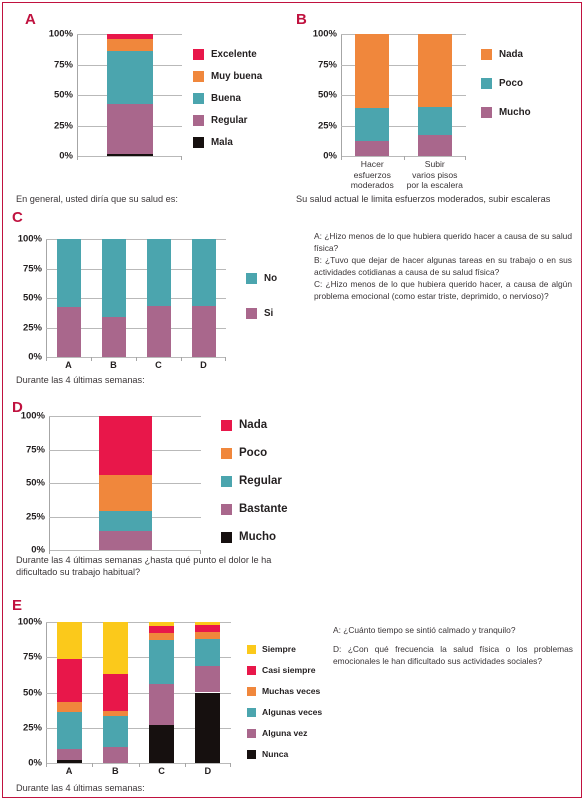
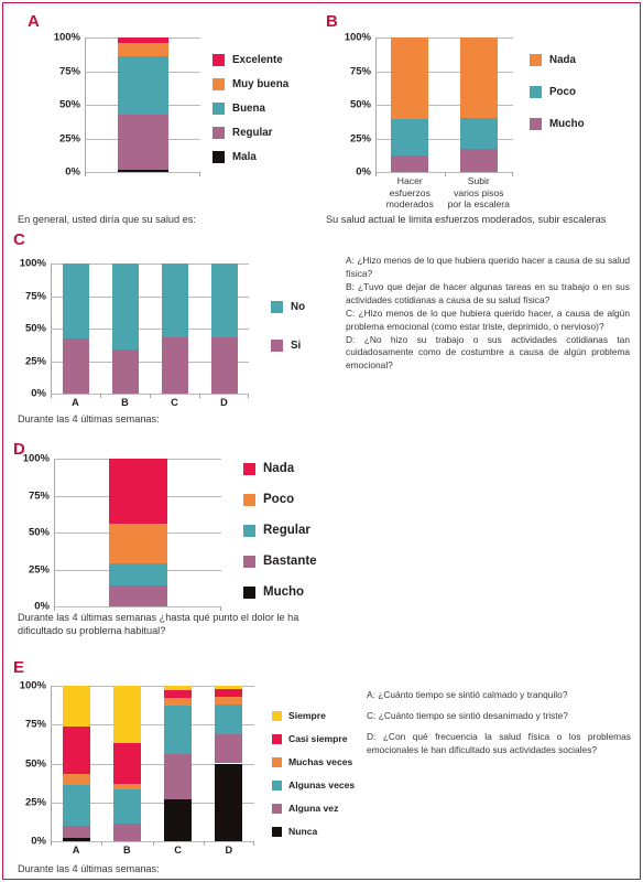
  A
  0%
  25%
  50%
  75%
  100%
  Excelente
  Muy buena
  Buena
  Regular
  Mala
  En general, usted diría que su salud es:
  B
  0%
  25%
  50%
  75%
  100%
  Hacer
  esfuerzos
  moderados
  Subir
  varios pisos
  por la escalera
  Nada
  Poco
  Mucho
  Su salud actual le limita esfuerzos moderados, subir escaleras
  C
  0%
  25%
  50%
  75%
  100%
  A
  B
  C
  D
  No
  Si
  Durante las 4 últimas semanas:
  A: ¿Hizo menos de lo que hubiera querido hacer a causa de su salud física?
  B: ¿Tuvo que dejar de hacer algunas tareas en su trabajo o en sus actividades cotidianas a causa de su salud física?
  C: ¿Hizo menos de lo que hubiera querido hacer, a causa de algún problema emocional (como estar triste, deprimido, o nervioso)?
+ D: ¿No hizo su trabajo o sus actividades cotidianas tan cuidadosamente como de costumbre a causa de algún problema emocional?
  D
  0%
  25%
  50%
  75%
  100%
  Nada
  Poco
  Regular
  Bastante
  Mucho
- Durante las 4 últimas semanas ¿hasta qué punto el dolor le ha dificultado su trabajo habitual?
+ Durante las 4 últimas semanas ¿hasta qué punto el dolor le ha dificultado su problema habitual?
  E
  0%
  25%
  50%
  75%
  100%
  A
  B
  C
  D
  Siempre
  Casi siempre
  Muchas veces
  Algunas veces
  Alguna vez
  Nunca
  Durante las 4 últimas semanas:
  A: ¿Cuánto tiempo se sintió calmado y tranquilo?
+ C: ¿Cuánto tiempo se sintió desanimado y triste?
  D: ¿Con qué frecuencia la salud física o los problemas emocionales le han dificultado sus actividades sociales?
